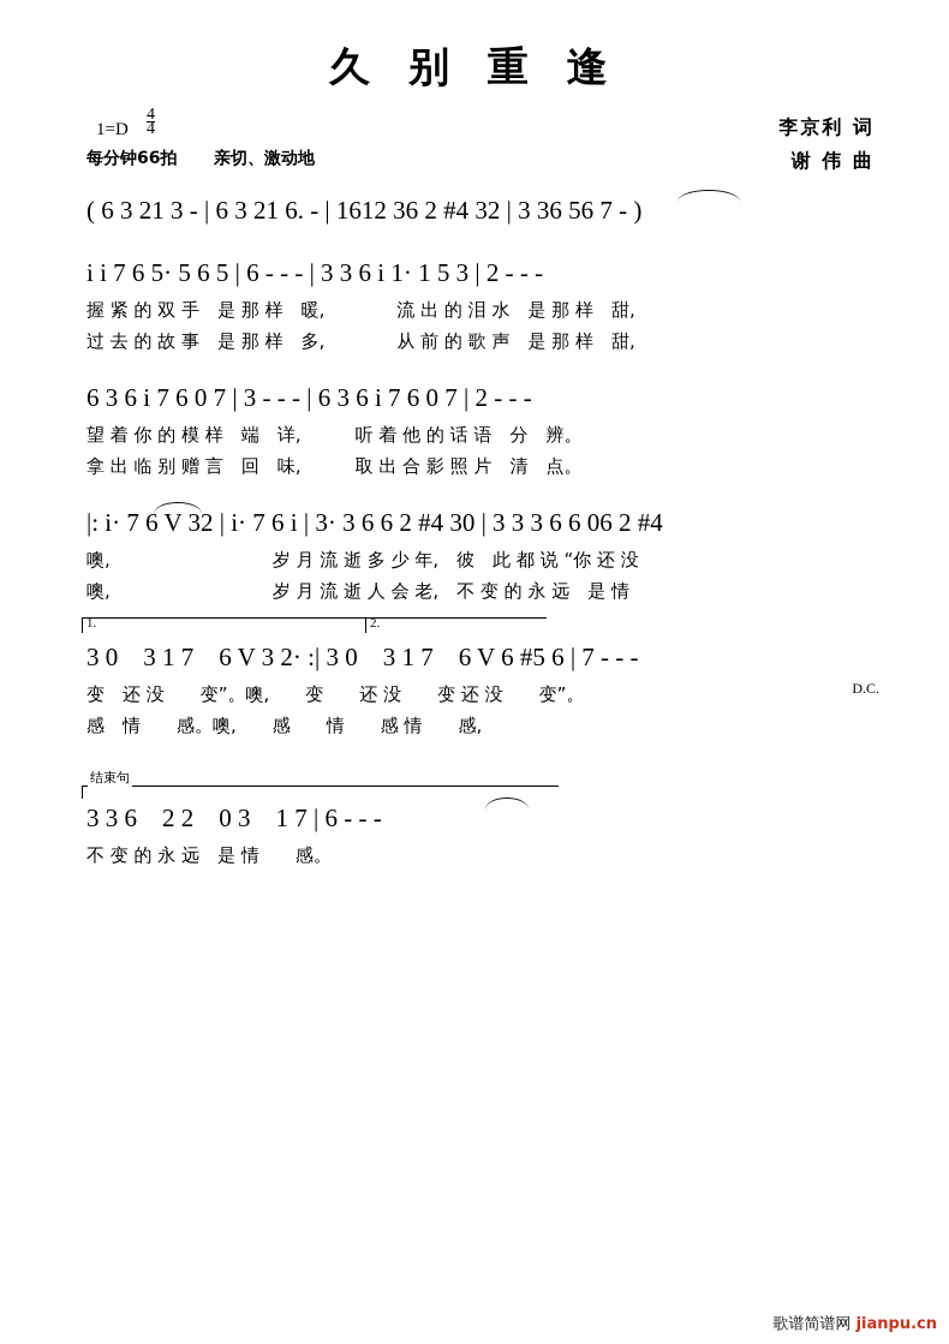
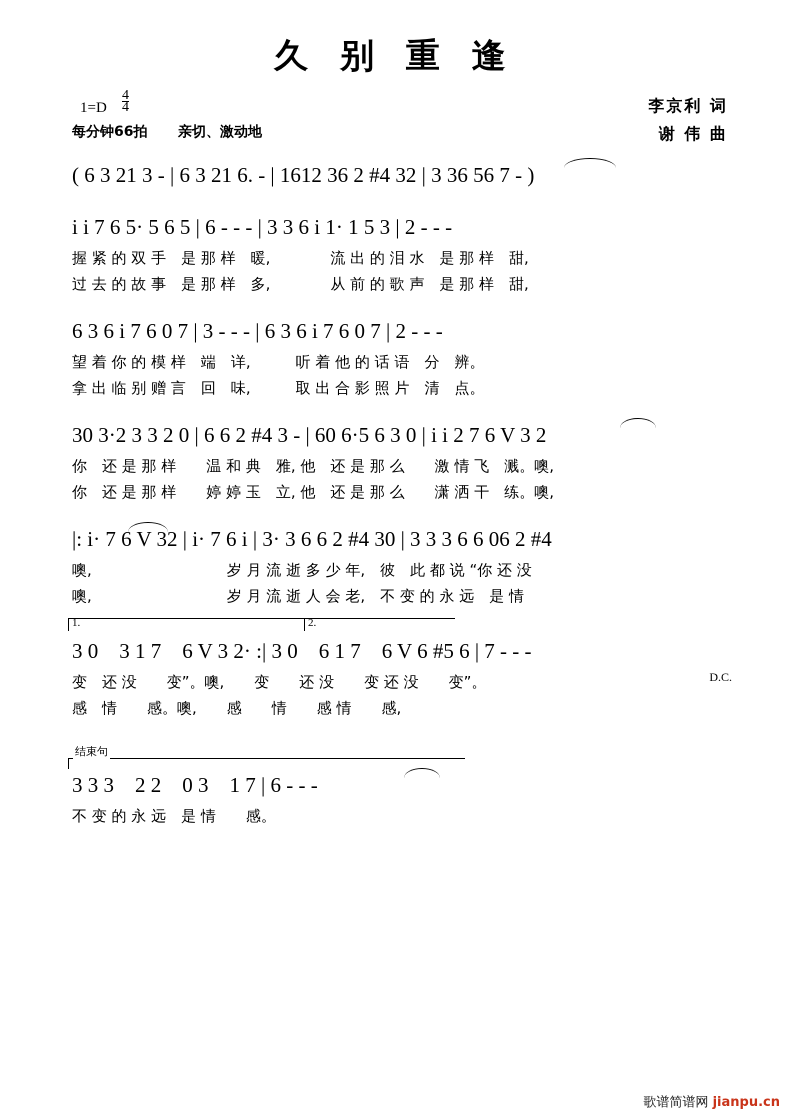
  久 别 重 逢
  1=D
  4
  4
  每分钟66拍
  亲切、激动地
  李京利 词
  谢 伟 曲
  ( 6 3 21 3 - | 6 3 21 6. - | 1612 36 2 #4 32 | 3 36 56 7 - )
  i i 7 6 5· 5 6 5 | 6 - - - | 3 3 6 i 1· 1 5 3 | 2 - - -
  握 紧 的 双 手 是 那 样 暖, 流 出 的 泪 水 是 那 样 甜,
  过 去 的 故 事 是 那 样 多, 从 前 的 歌 声 是 那 样 甜,
  6 3 6 i 7 6 0 7 | 3 - - - | 6 3 6 i 7 6 0 7 | 2 - - -
  望 着 你 的 模 样 端 详, 听 着 他 的 话 语 分 辨。
  拿 出 临 别 赠 言 回 味, 取 出 合 影 照 片 清 点。
+ 30 3·2 3 3 2 0 | 6 6 2 #4 3 - | 60 6·5 6 3 0 | i i 2 7 6 V 3 2
+ 你 还 是 那 样 温 和 典 雅, 他 还 是 那 么 激 情 飞 溅。噢,
+ 你 还 是 那 样 婷 婷 玉 立, 他 还 是 那 么 潇 洒 干 练。噢,
  |: i· 7 6 V 32 | i· 7 6 i | 3· 3 6 6 2 #4 30 | 3 3 3 6 6 06 2 #4
  噢, 岁 月 流 逝 多 少 年, 彼 此 都 说 “你 还 没
  噢, 岁 月 流 逝 人 会 老, 不 变 的 永 远 是 情
  1.
  2.
- 3 0 3 1 7 6 V 3 2· :| 3 0 3 1 7 6 V 6 #5 6 | 7 - - -
+ 3 0 3 1 7 6 V 3 2· :| 3 0 6 1 7 6 V 6 #5 6 | 7 - - -
  变 还 没 变”。噢, 变 还 没 变 还 没 变”。
  感 情 感。噢, 感 情 感 情 感,
  D.C.
  结束句
- 3 3 6 2 2 0 3 1 7 | 6 - - -
+ 3 3 3 2 2 0 3 1 7 | 6 - - -
  不 变 的 永 远 是 情 感。
  歌谱简谱网 jianpu.cn
